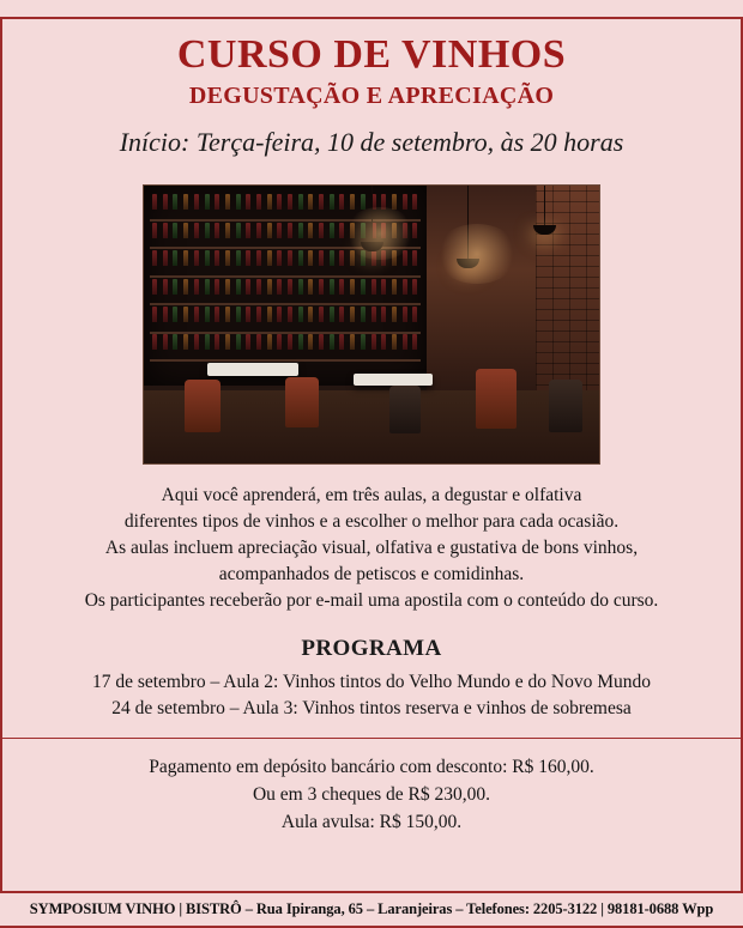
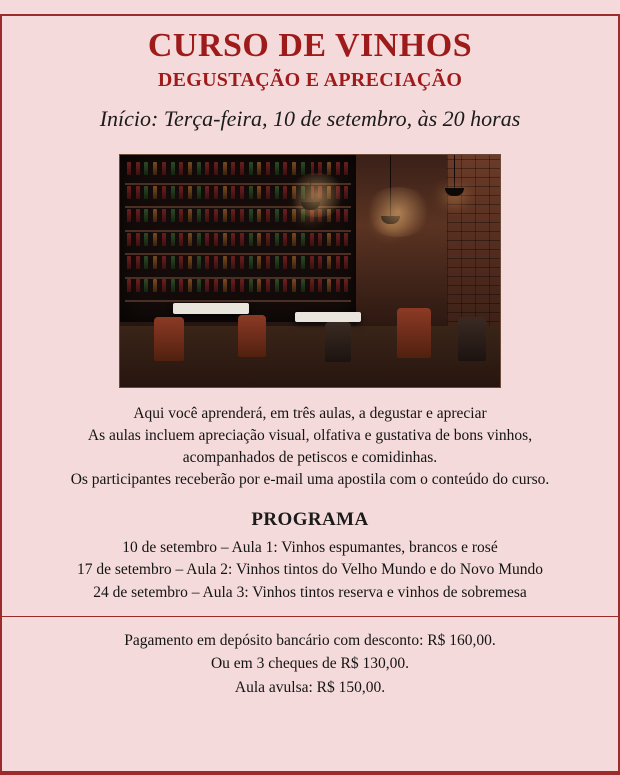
  CURSO DE VINHOS
  DEGUSTAÇÃO E APRECIAÇÃO
  Início: Terça-feira, 10 de setembro, às 20 horas
- Aqui você aprenderá, em três aulas, a degustar e olfativa
+ Aqui você aprenderá, em três aulas, a degustar e apreciar
- diferentes tipos de vinhos e a escolher o melhor para cada ocasião.
  As aulas incluem apreciação visual, olfativa e gustativa de bons vinhos,
  acompanhados de petiscos e comidinhas.
  Os participantes receberão por e-mail uma apostila com o conteúdo do curso.
  PROGRAMA
+ 10 de setembro – Aula 1: Vinhos espumantes, brancos e rosé
  17 de setembro – Aula 2: Vinhos tintos do Velho Mundo e do Novo Mundo
  24 de setembro – Aula 3: Vinhos tintos reserva e vinhos de sobremesa
  Pagamento em depósito bancário com desconto: R$ 160,00.
- Ou em 3 cheques de R$ 230,00.
+ Ou em 3 cheques de R$ 130,00.
  Aula avulsa: R$ 150,00.
- SYMPOSIUM VINHO | BISTRÔ – Rua Ipiranga, 65 – Laranjeiras – Telefones: 2205-3122 | 98181-0688 Wpp
